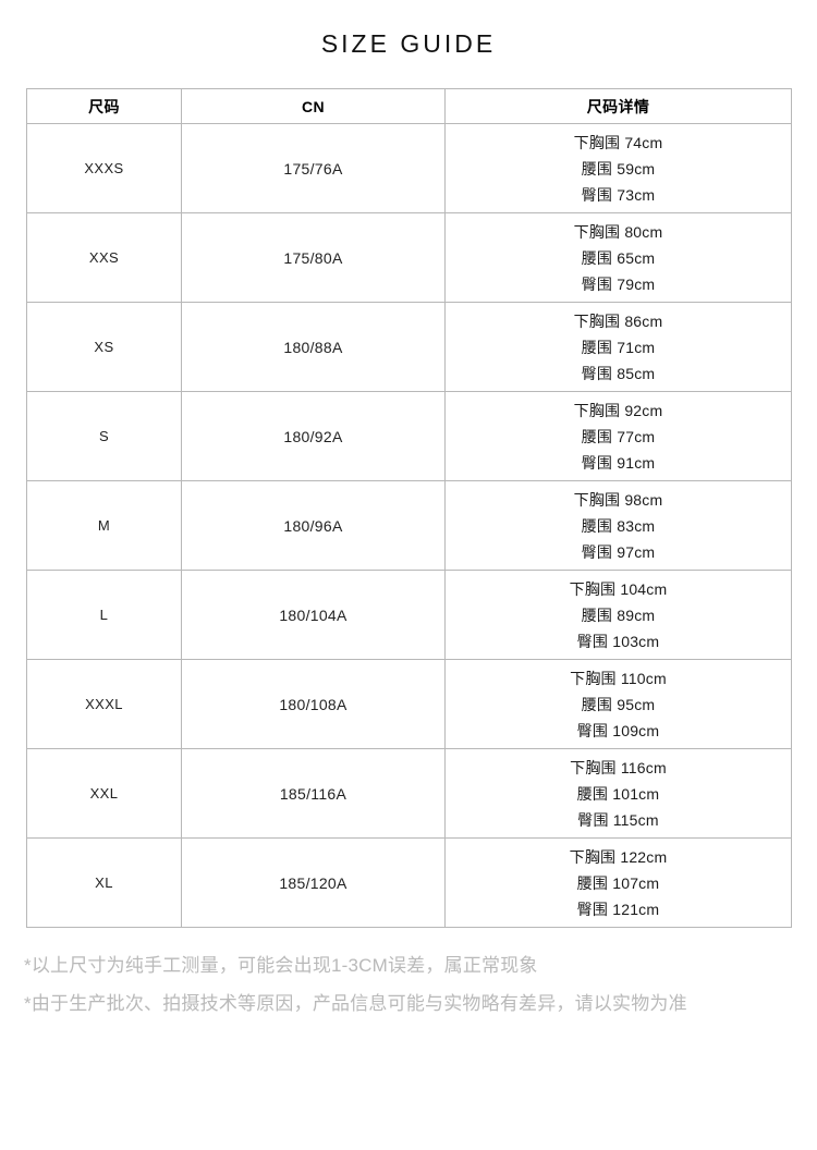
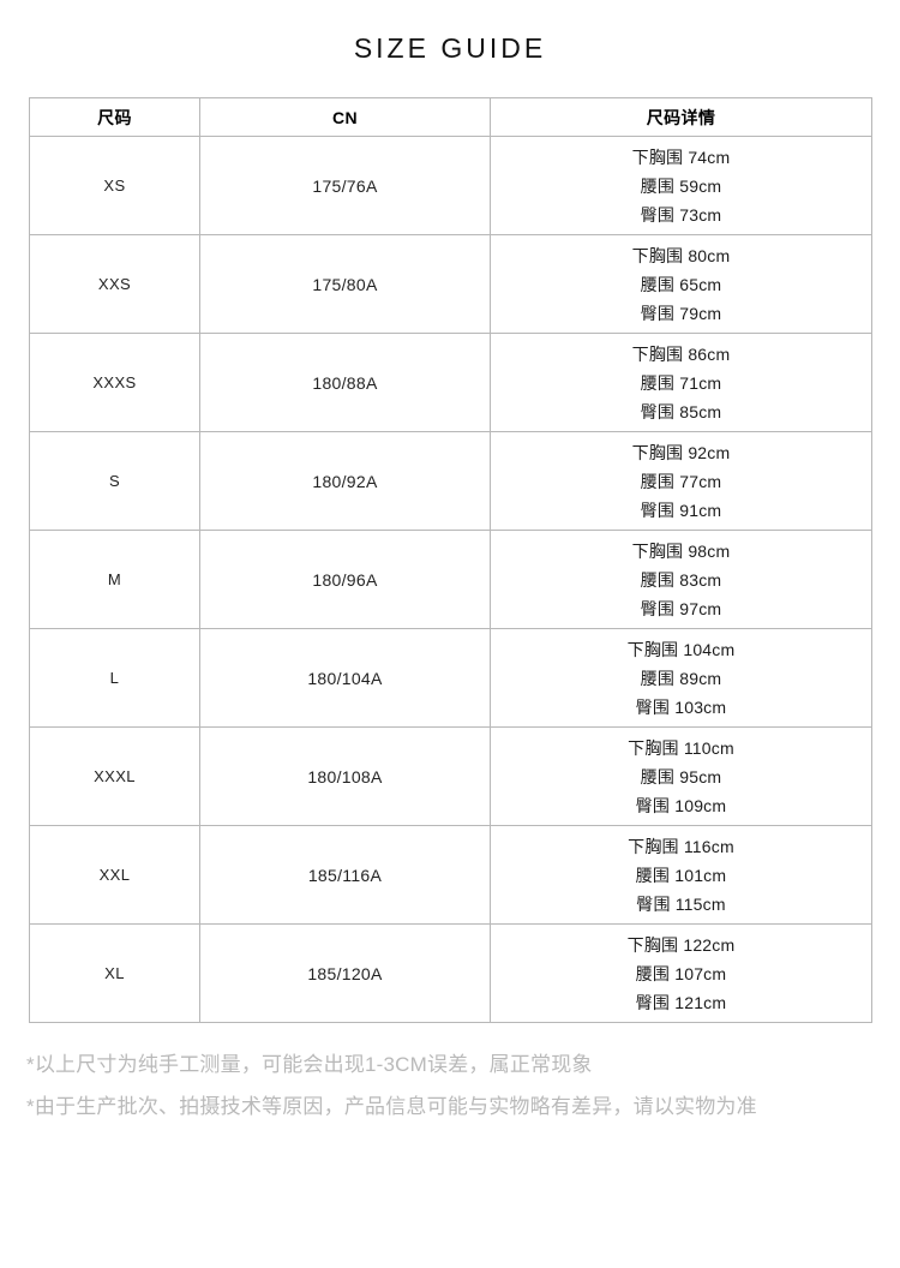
  SIZE GUIDE
  尺码	CN	尺码详情
- XXXS	175/76A	下胸围 74cm 腰围 59cm 臀围 73cm
+ XS	175/76A	下胸围 74cm 腰围 59cm 臀围 73cm
  XXS	175/80A	下胸围 80cm 腰围 65cm 臀围 79cm
- XS	180/88A	下胸围 86cm 腰围 71cm 臀围 85cm
+ XXXS	180/88A	下胸围 86cm 腰围 71cm 臀围 85cm
  S	180/92A	下胸围 92cm 腰围 77cm 臀围 91cm
  M	180/96A	下胸围 98cm 腰围 83cm 臀围 97cm
  L	180/104A	下胸围 104cm 腰围 89cm 臀围 103cm
  XXXL	180/108A	下胸围 110cm 腰围 95cm 臀围 109cm
  XXL	185/116A	下胸围 116cm 腰围 101cm 臀围 115cm
  XL	185/120A	下胸围 122cm 腰围 107cm 臀围 121cm
  *以上尺寸为纯手工测量，可能会出现1-3CM误差，属正常现象
  *由于生产批次、拍摄技术等原因，产品信息可能与实物略有差异，请以实物为准
